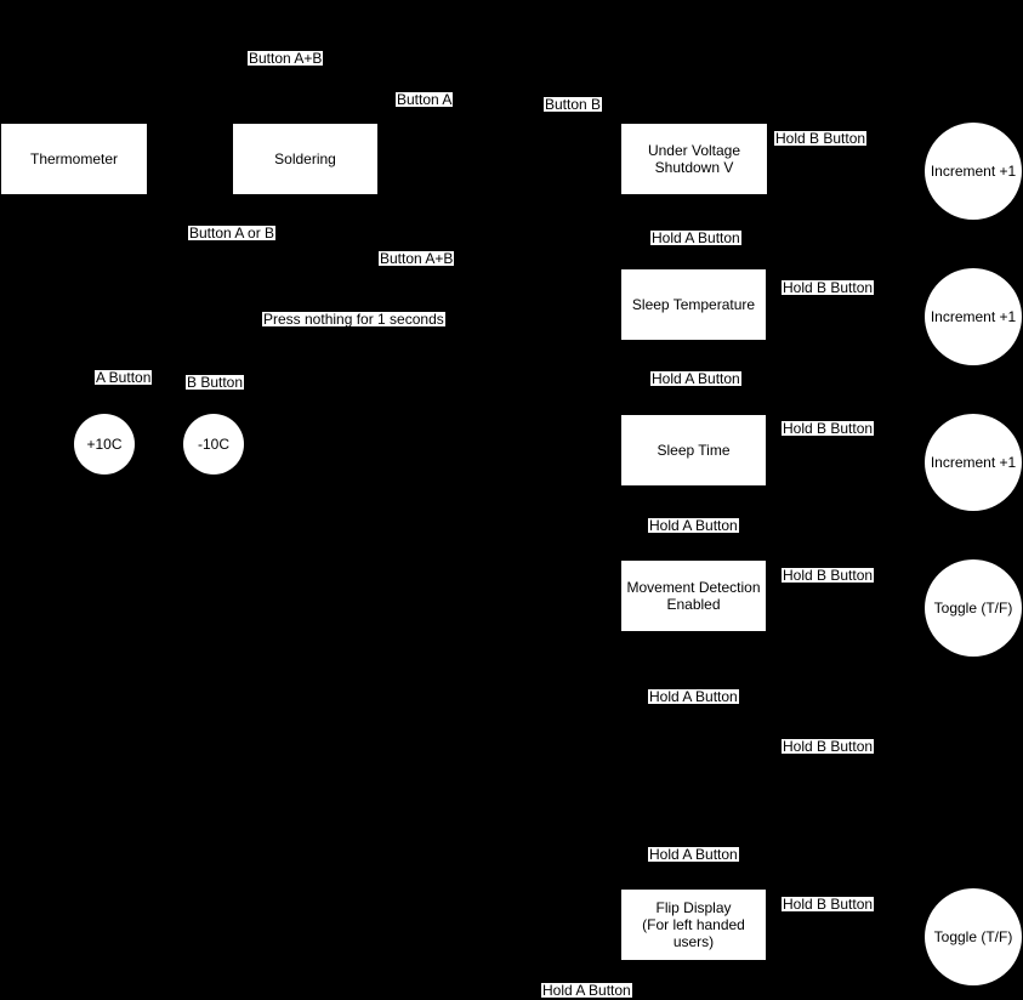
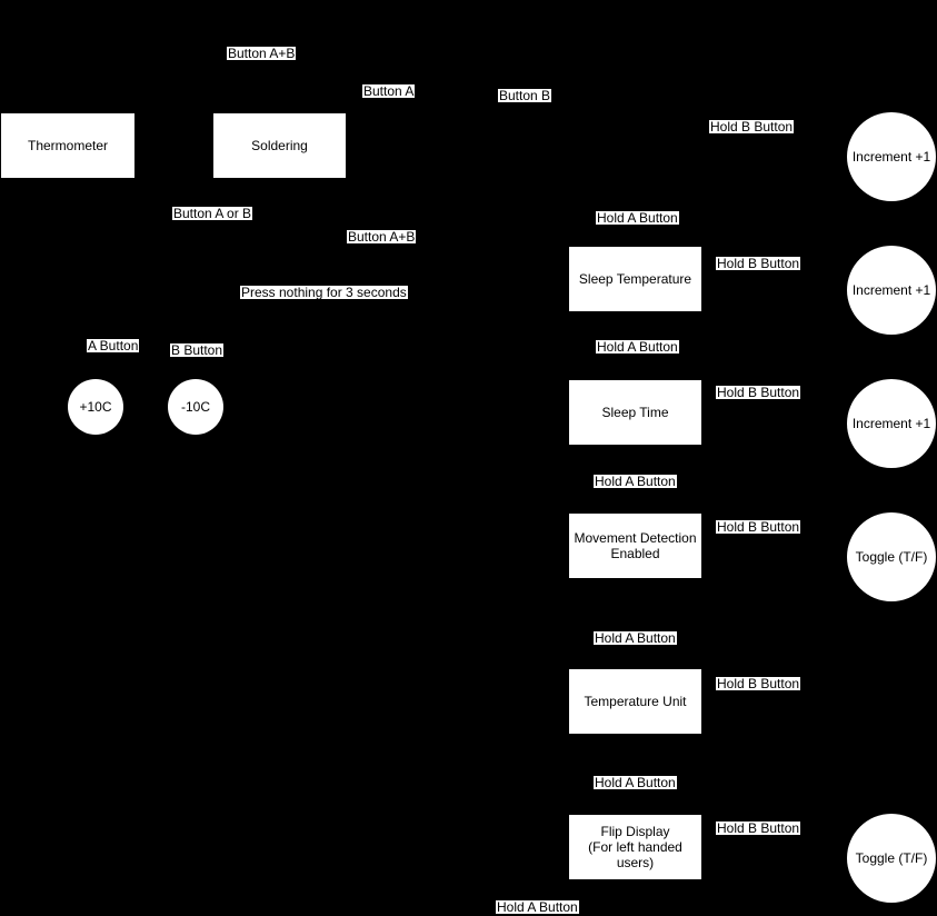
  Thermometer
  Soldering
- Under Voltage
- Shutdown V
  Sleep Temperature
  Sleep Time
  Movement Detection
  Enabled
+ Temperature Unit
  Flip Display
  (For left handed
  users)
  Button A+B
  Button A
  Button B
  Button A or B
  Button A+B
- Press nothing for 1 seconds
+ Press nothing for 3 seconds
  A Button
  B Button
  Hold B Button
  Hold A Button
  Hold B Button
  Hold A Button
  Hold B Button
  Hold A Button
  Hold B Button
  Hold A Button
  Hold B Button
  Hold A Button
  Hold B Button
  Hold A Button
  +10C
  -10C
  Increment +1
  Increment +1
  Increment +1
  Toggle (T/F)
  Toggle (T/F)
